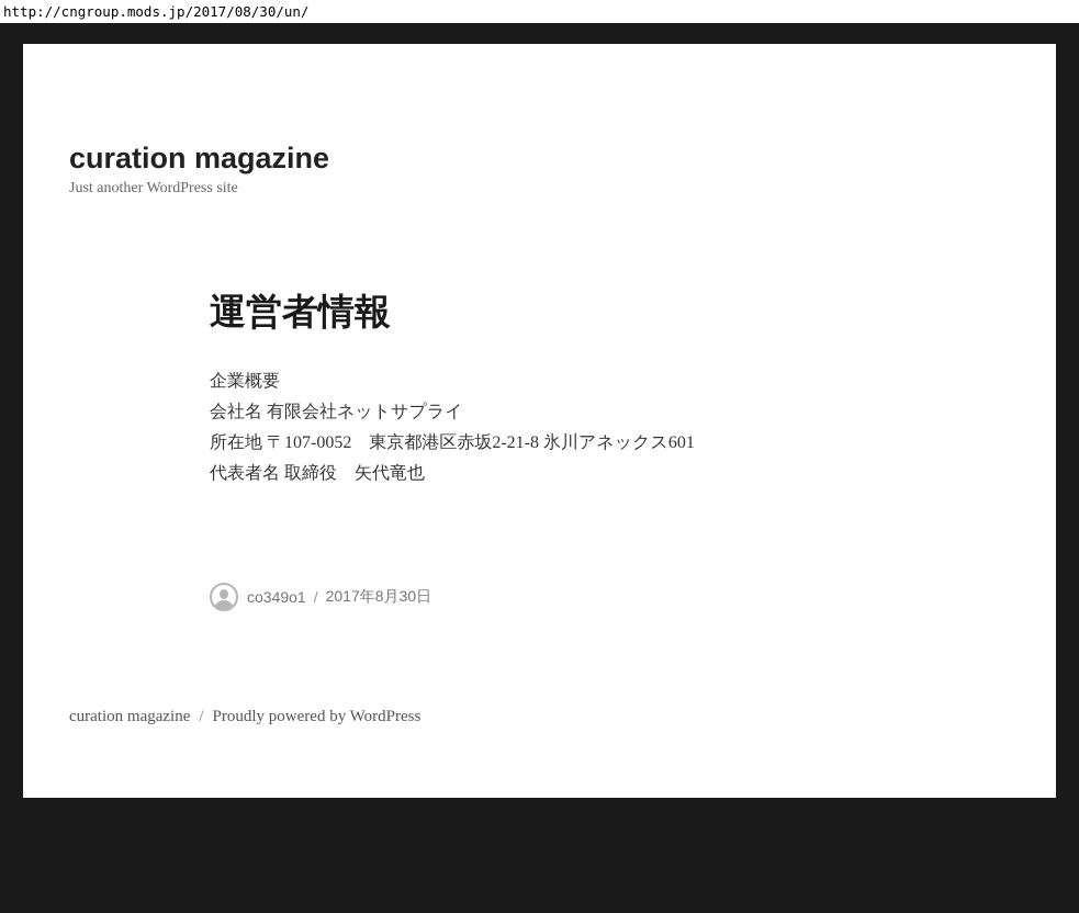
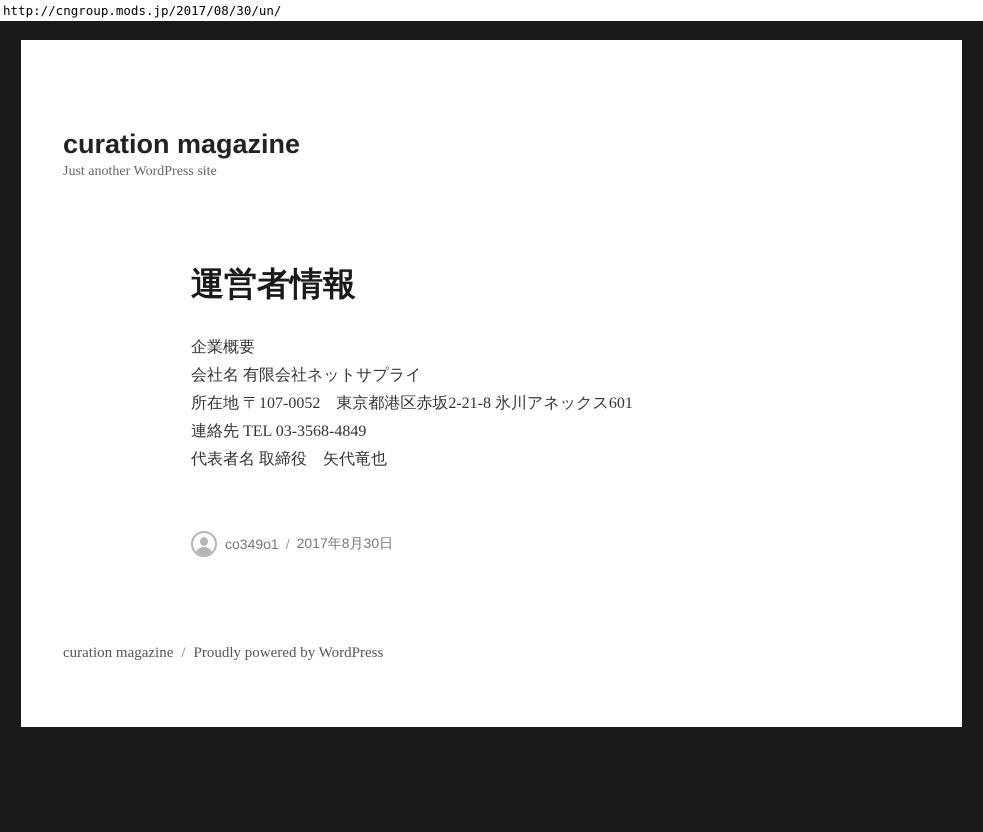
  http://cngroup.mods.jp/2017/08/30/un/
  curation magazine
  Just another WordPress site
  運営者情報
  企業概要
  会社名 有限会社ネットサプライ
  所在地 〒107-0052 東京都港区赤坂2-21-8 氷川アネックス601
+ 連絡先 TEL 03-3568-4849
  代表者名 取締役 矢代竜也
  co349o1
  /
  2017年8月30日
  curation magazine / Proudly powered by WordPress
